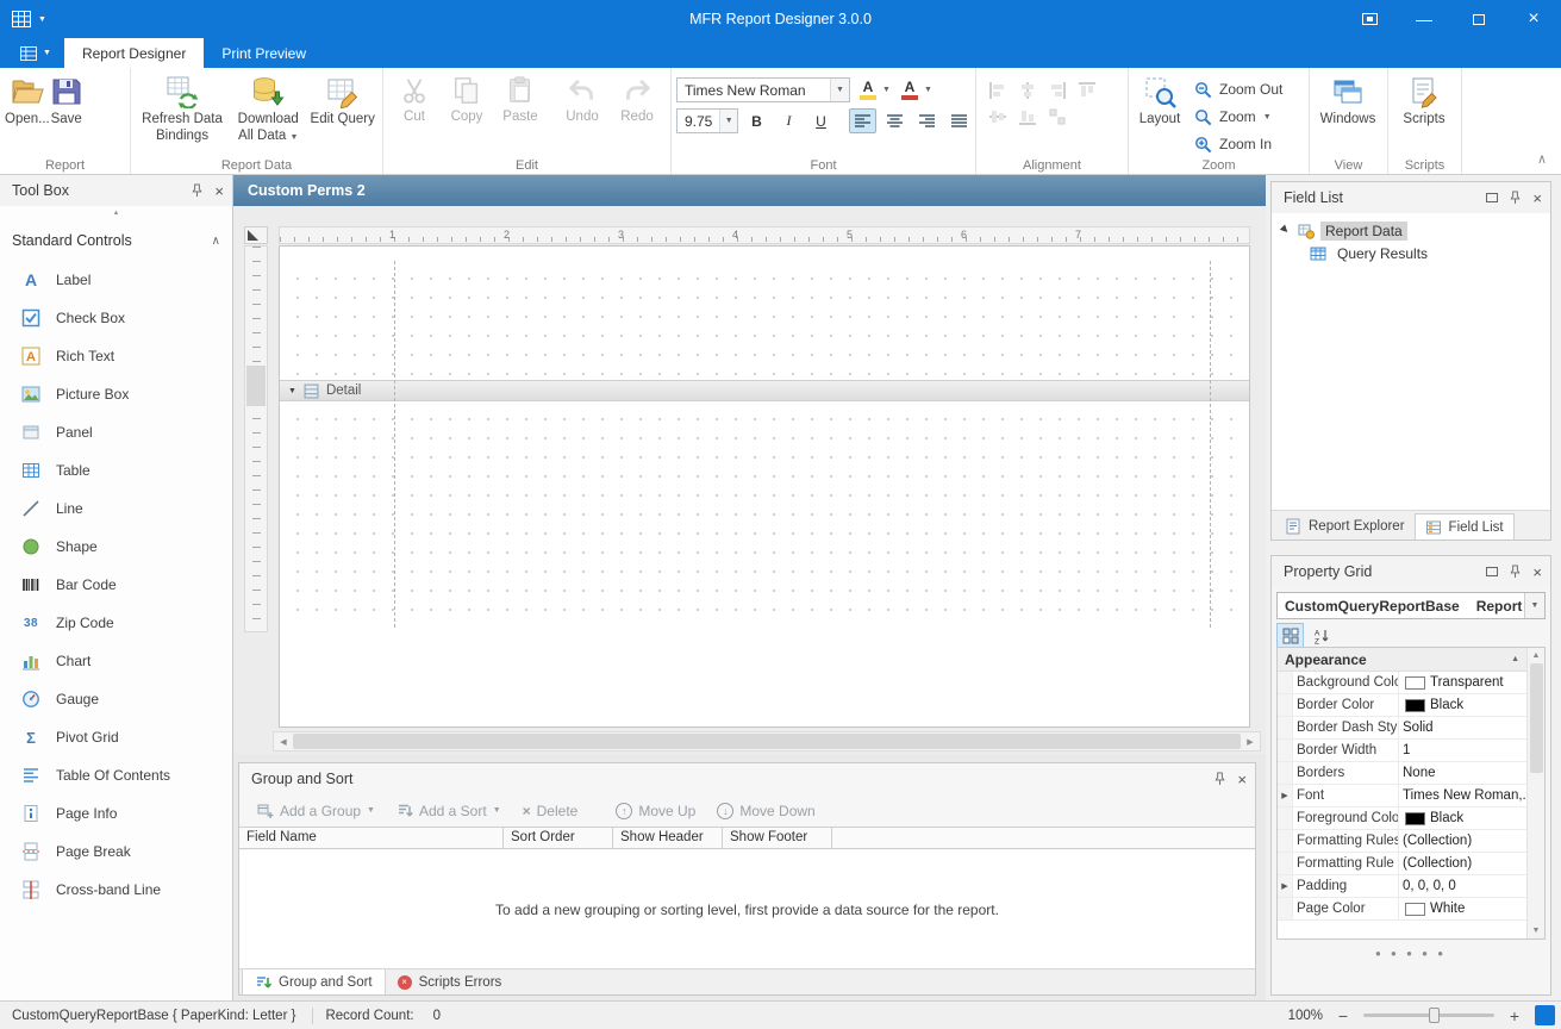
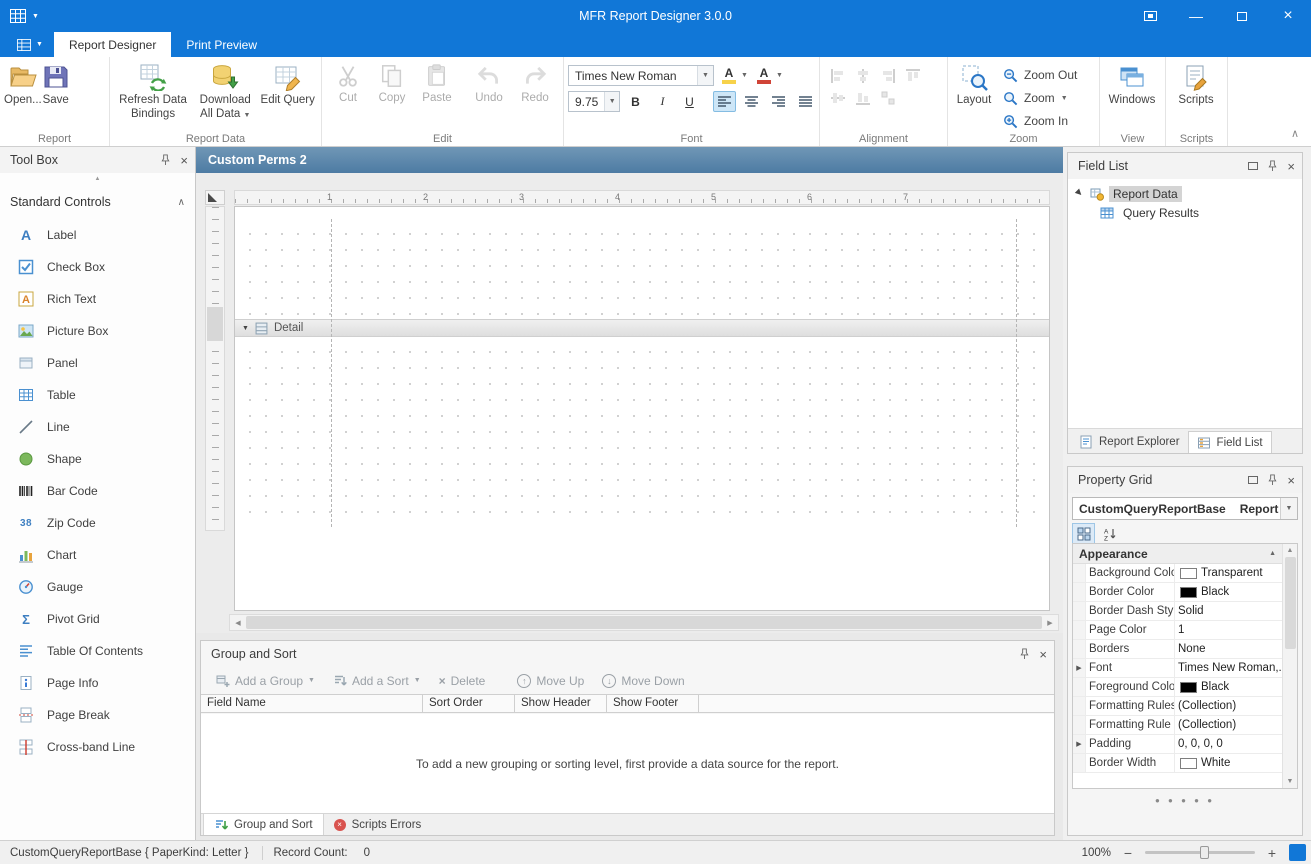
  MFR Report Designer 3.0.0
  —
  ×
  Report Designer
  Print Preview
  Open...
  Save
  Report
  Refresh Data Bindings
  Download All Data
  Edit Query
  Report Data
  Cut
  Copy
  Paste
  Undo
  Redo
  Edit
  Times New Roman
  A
  A
  9.75
  B
  I
  U
  Font
  Alignment
  Layout
  Zoom Out
  Zoom
  Zoom In
  Zoom
  Windows
  View
  Scripts
  Scripts
  ∧
  Tool Box
  ×
  Standard Controls
  ∧
  A
  Label
  Check Box
  A
  Rich Text
  Picture Box
  Panel
  Table
  Line
  Shape
  Bar Code
  38
  Zip Code
  Chart
  Gauge
  Σ
  Pivot Grid
  Table Of Contents
  Page Info
  Page Break
  Cross-band Line
  Custom Perms 2
  1
  2
  3
  4
  5
  6
  7
  Detail
  Group and Sort
  ×
  Add a Group
  Add a Sort
  ×
  Delete
  ↑
  Move Up
  ↓
  Move Down
  Field Name
  Sort Order
  Show Header
  Show Footer
  To add a new grouping or sorting level, first provide a data source for the report.
  Group and Sort
  ×
  Scripts Errors
  Field List
  ×
  Report Data
  Query Results
  Report Explorer
  Field List
  Property Grid
  ×
  CustomQueryReportBase
  Report
  Appearance
  Background Colo
  Transparent
  Border Color
  Black
  Border Dash Styl
  Solid
- Border Width
+ Page Color
  1
  Borders
  None
  Font
  Times New Roman,.
  Foreground Colo
  Black
  Formatting Rules
  (Collection)
  Formatting Rule
  (Collection)
  Padding
  0, 0, 0, 0
- Page Color
+ Border Width
  White
  ● ● ● ● ●
  CustomQueryReportBase { PaperKind: Letter }
  Record Count:
  0
  100%
  −
  +
